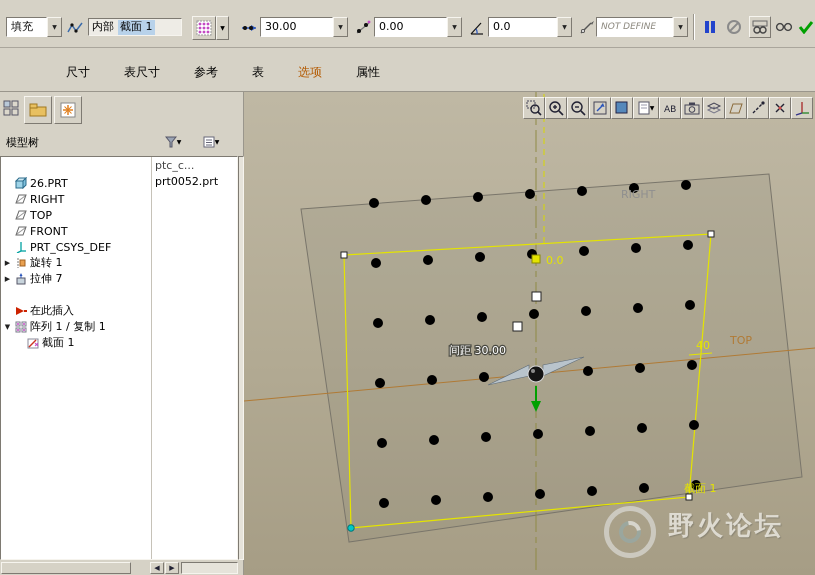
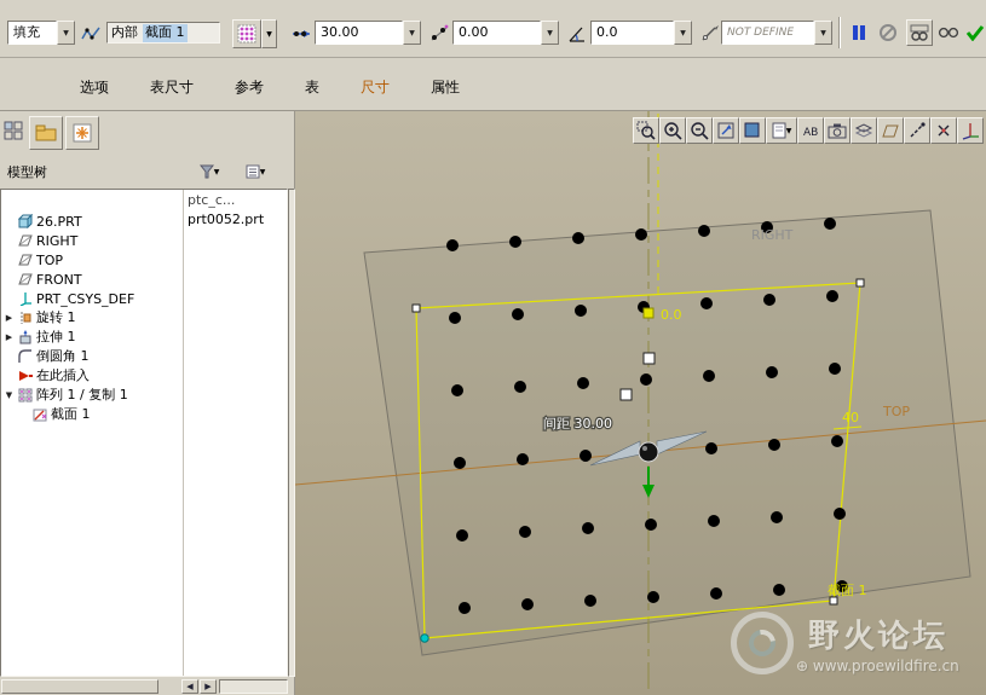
  填充
  内部
  截面 1
  30.00
  0.00
  0.0
  NOT DEFINE
- 尺寸
+ 选项
  表尺寸
  参考
  表
- 选项
+ 尺寸
  属性
  模型树
  ptc_c...
  prt0052.prt
  26.PRT
  RIGHT
  TOP
  FRONT
  PRT_CSYS_DEF
  ▶
  旋转 1
  ▶
- 拉伸 7
+ 拉伸 1
+ 倒圆角 1
  在此插入
  ▼
  阵列 1 / 复制 1
  截面 1
  ◀
  ▶
  RIGHT
  TOP
  0.0
  40
  截面 1
  间距 30.00
  AB
  野火论坛
+ ⊕ www.proewildfire.cn
